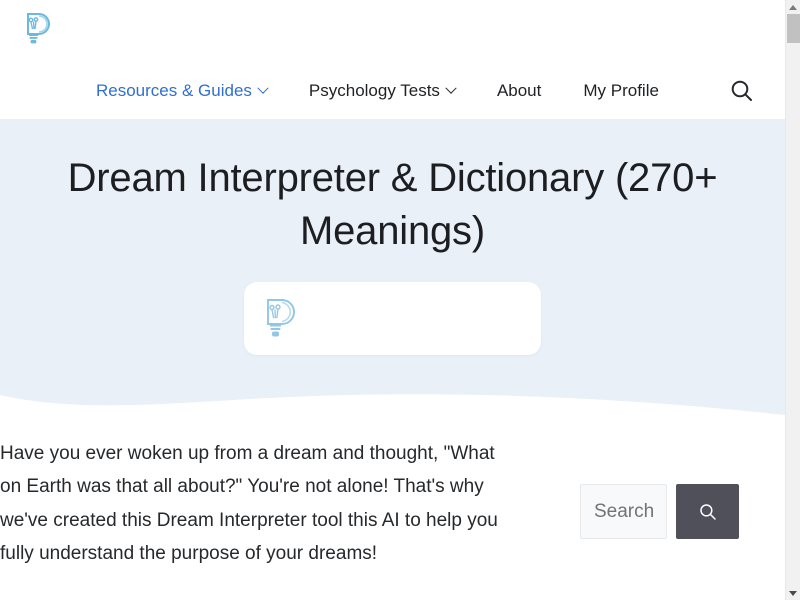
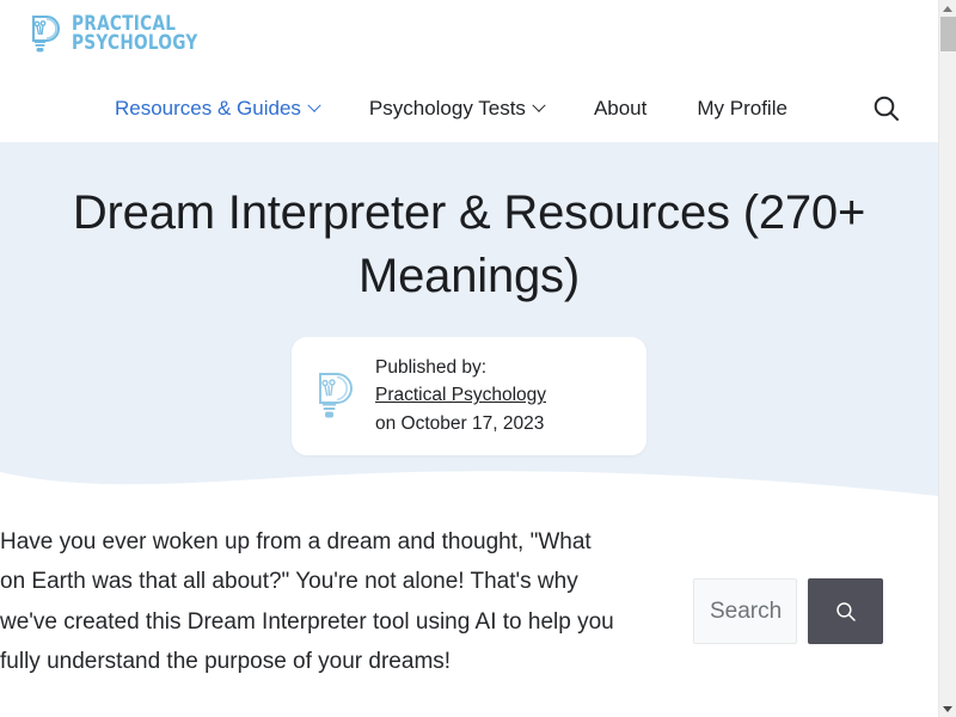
+ PRACTICAL
+ PSYCHOLOGY
  Resources & Guides
  Psychology Tests
  About
  My Profile
- Dream Interpreter & Dictionary (270+ Meanings)
+ Dream Interpreter & Resources (270+ Meanings)
+ Published by:
+ Practical Psychology
+ on October 17, 2023
- Have you ever woken up from a dream and thought, "What on Earth was that all about?" You're not alone! That's why we've created this Dream Interpreter tool this AI to help you fully understand the purpose of your dreams!
+ Have you ever woken up from a dream and thought, "What on Earth was that all about?" You're not alone! That's why we've created this Dream Interpreter tool using AI to help you fully understand the purpose of your dreams!
  Search
